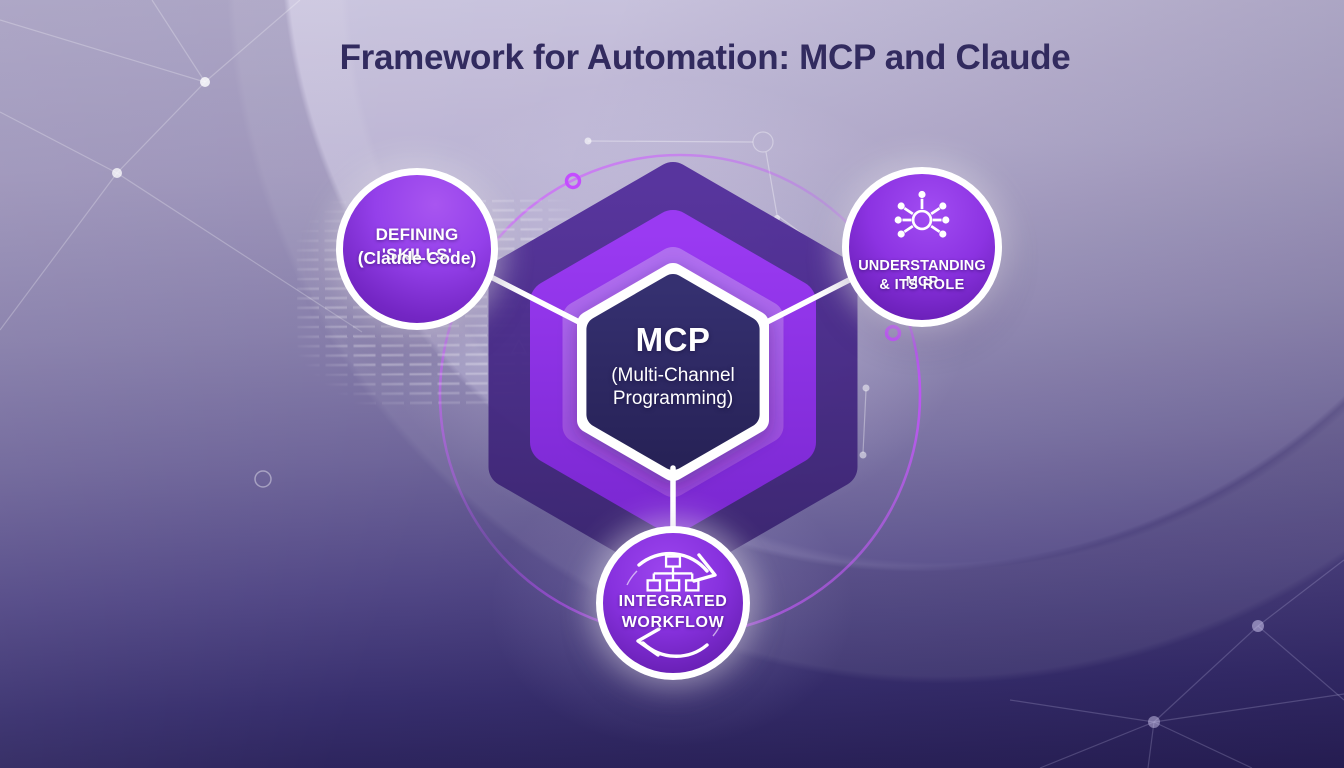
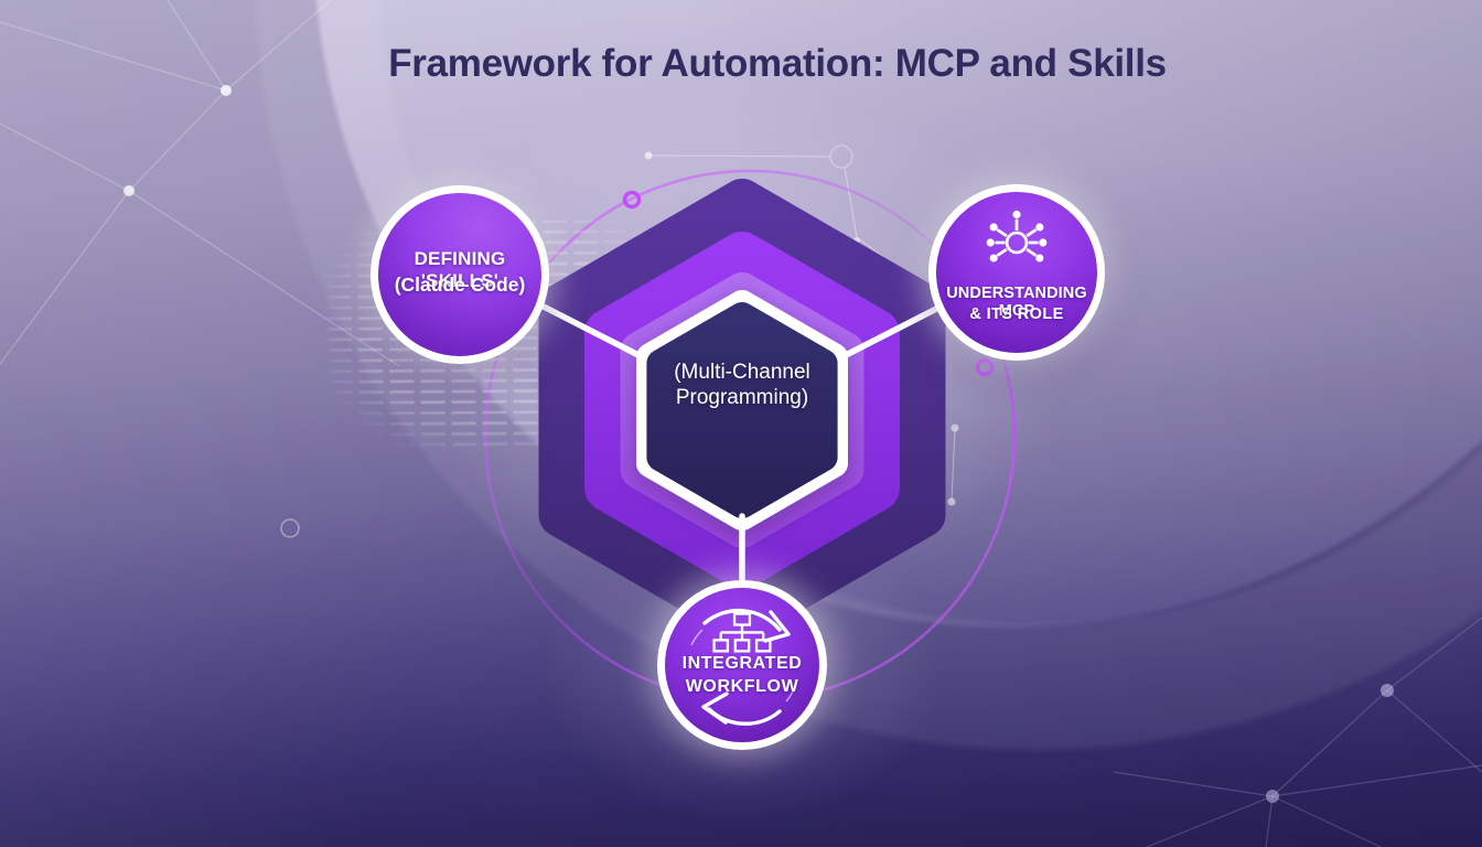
  DEFINING 'SKILLS'
  (Claude Code)
  UNDERSTANDING MCP
  & ITS ROLE
  INTEGRATED
  WORKFLOW
- MCP
  (Multi-Channel Programming)
- Framework for Automation: MCP and Claude
+ Framework for Automation: MCP and Skills
